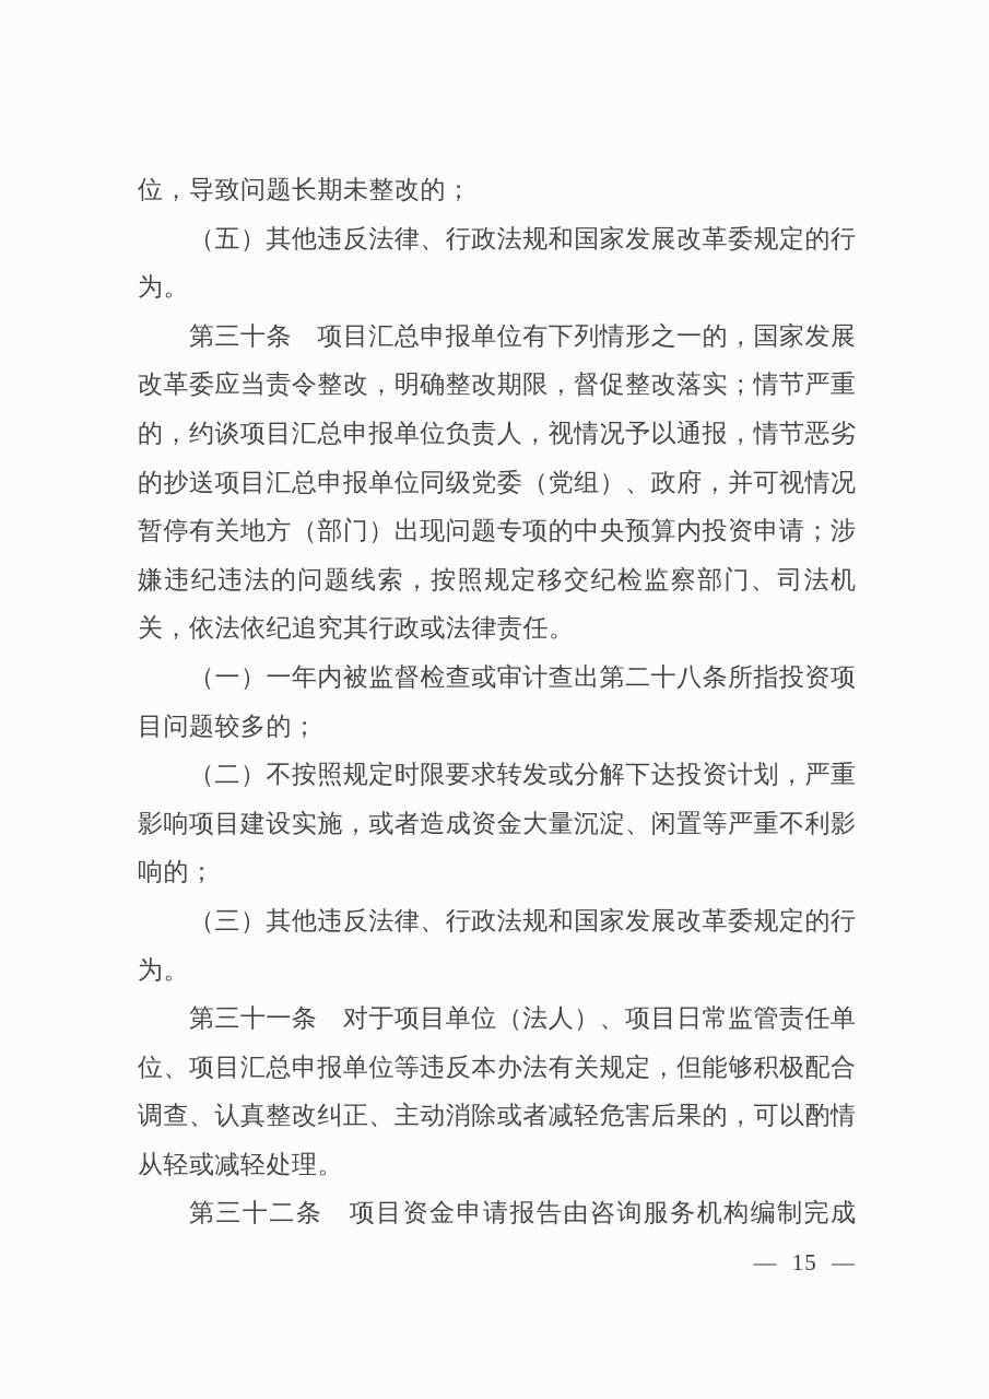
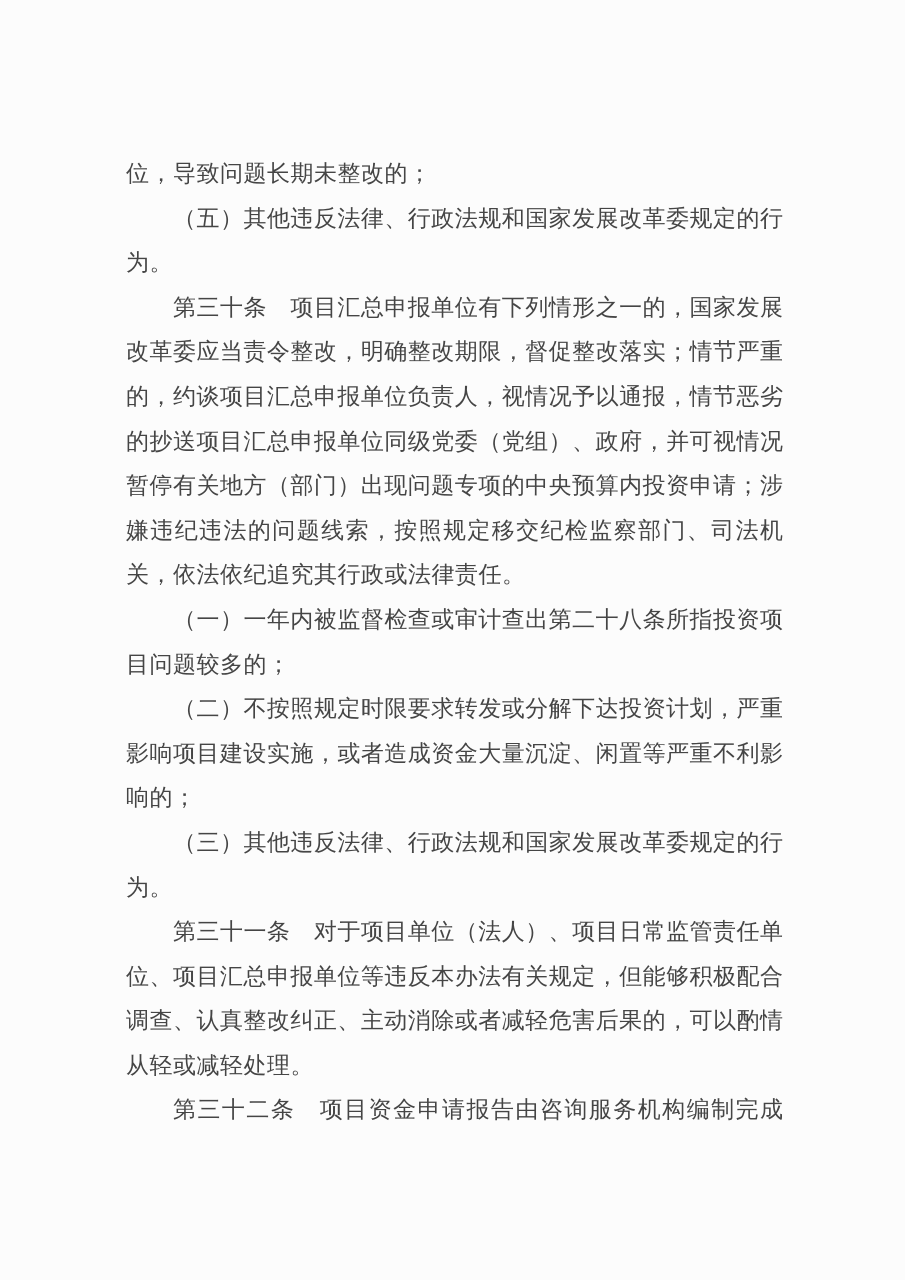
  位，导致问题长期未整改的；
  （五）其他违反法律、行政法规和国家发展改革委规定的行
  为。
  第三十条 项目汇总申报单位有下列情形之一的，国家发展
  改革委应当责令整改，明确整改期限，督促整改落实；情节严重
  的，约谈项目汇总申报单位负责人，视情况予以通报，情节恶劣
  的抄送项目汇总申报单位同级党委（党组）、政府，并可视情况
  暂停有关地方（部门）出现问题专项的中央预算内投资申请；涉
  嫌违纪违法的问题线索，按照规定移交纪检监察部门、司法机
  关，依法依纪追究其行政或法律责任。
  （一）一年内被监督检查或审计查出第二十八条所指投资项
  目问题较多的；
  （二）不按照规定时限要求转发或分解下达投资计划，严重
  影响项目建设实施，或者造成资金大量沉淀、闲置等严重不利影
  响的；
  （三）其他违反法律、行政法规和国家发展改革委规定的行
  为。
  第三十一条 对于项目单位（法人）、项目日常监管责任单
  位、项目汇总申报单位等违反本办法有关规定，但能够积极配合
  调查、认真整改纠正、主动消除或者减轻危害后果的，可以酌情
  从轻或减轻处理。
  第三十二条 项目资金申请报告由咨询服务机构编制完成
- — 15 —
